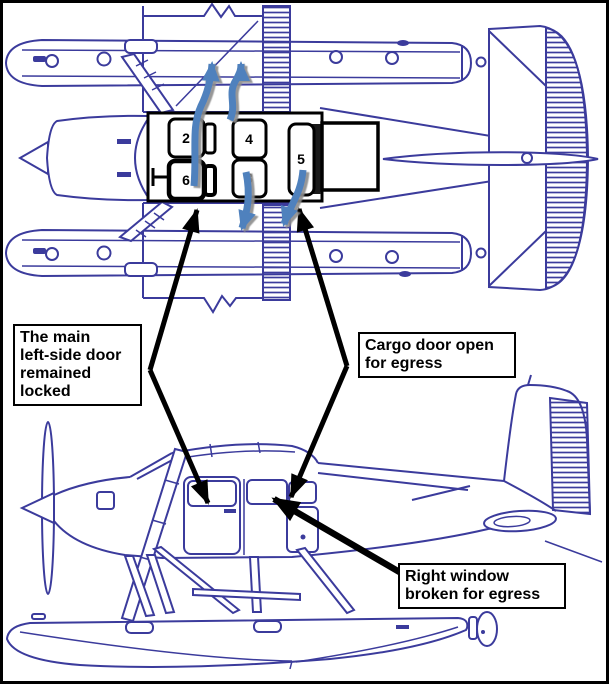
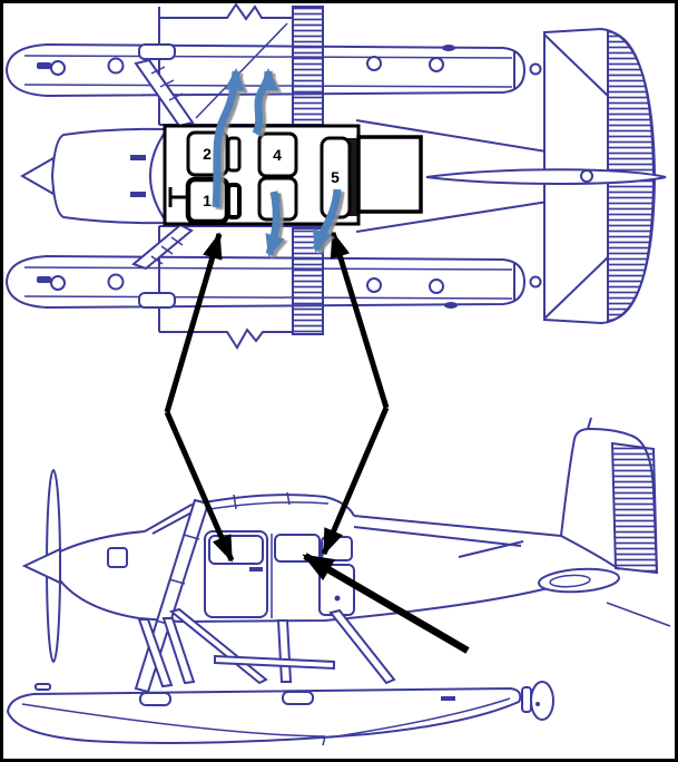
  2
- 6
+ 1
  4
  5
- The main
- left-side door
- remained
- locked
- Cargo door open
- for egress
- Right window
- broken for egress
